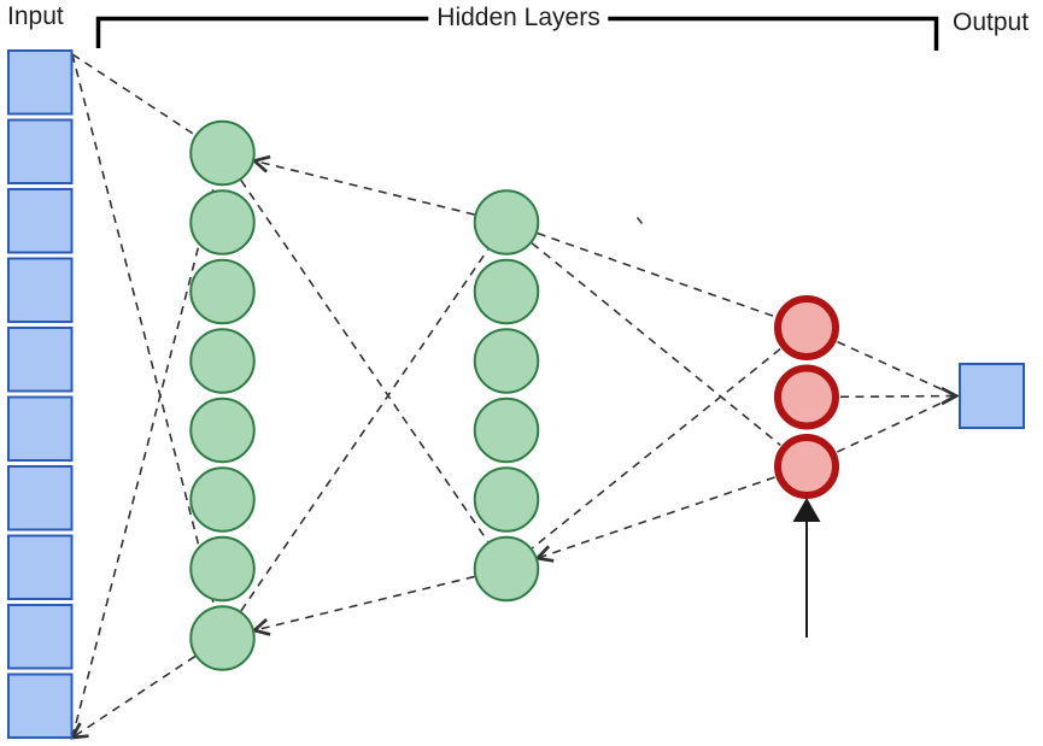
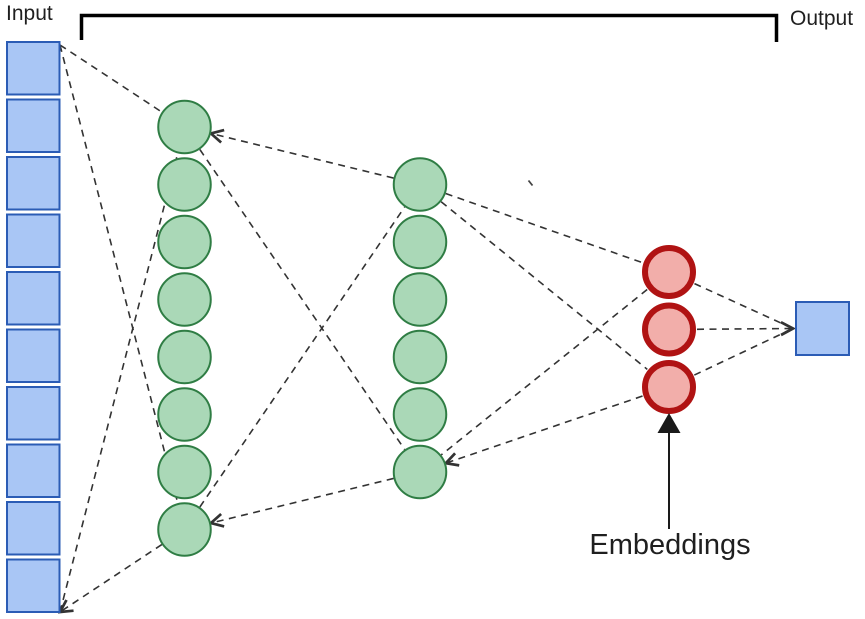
  Input
- Hidden Layers
  Output
+ Embeddings
